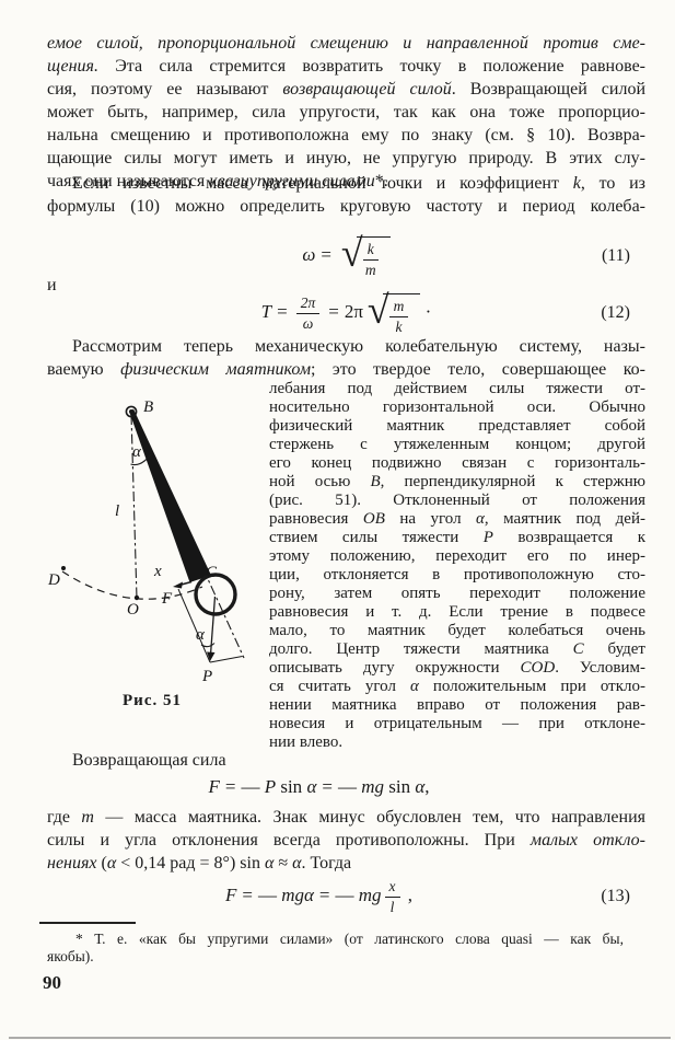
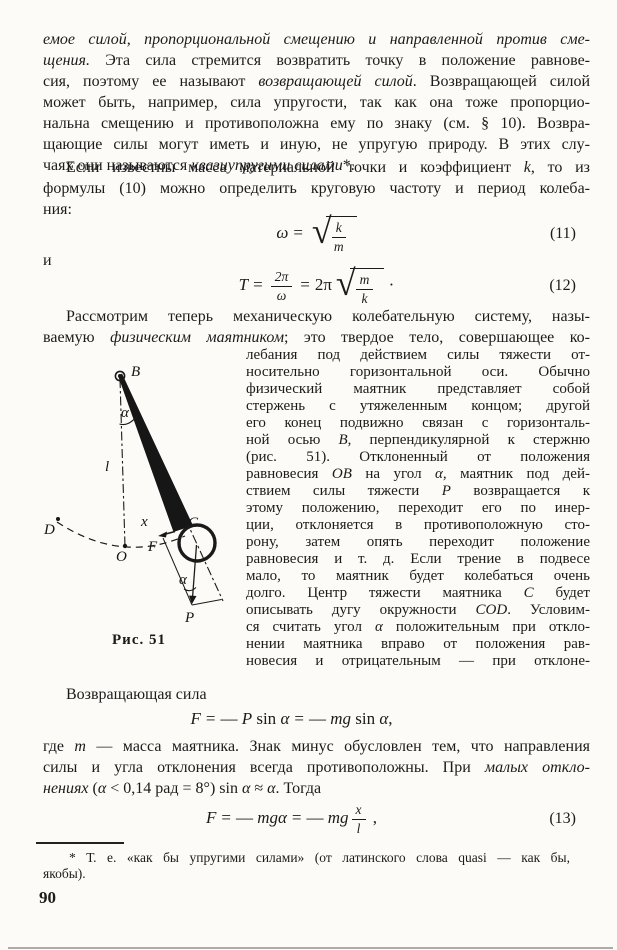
  емое силой, пропорциональной смещению и направленной против сме-
  щения. Эта сила стремится возвратить точку в положение равнове-
  сия, поэтому ее называют возвращающей силой. Возвращающей силой
  может быть, например, сила упругости, так как она тоже пропорцио-
  нальна смещению и противоположна ему по знаку (см. § 10). Возвра-
  щающие силы могут иметь и иную, не упругую природу. В этих слу-
  чаях они называются квазиупругими силами*.
  Если известны масса материальной точки и коэффициент k, то из
  формулы (10) можно определить круговую частоту и период колеба-
+ ния:
  ω =
  √
  k
  m
  (11)
  и
  T =
  2π
  ω
  = 2π
  √
  m
  k
  ·
  (12)
  Рассмотрим теперь механическую колебательную систему, назы-
  ваемую физическим маятником; это твердое тело, совершающее ко-
  лебания под действием силы тяжести от-
  носительно горизонтальной оси. Обычно
  физический маятник представляет собой
  стержень с утяжеленным концом; другой
  его конец подвижно связан с горизонталь-
  ной осью B, перпендикулярной к стержню
  (рис. 51). Отклоненный от положения
  равновесия OB на угол α, маятник под дей-
  ствием силы тяжести P возвращается к
  этому положению, переходит его по инер-
  ции, отклоняется в противоположную сто-
  рону, затем опять переходит положение
  равновесия и т. д. Если трение в подвесе
  мало, то маятник будет колебаться очень
  долго. Центр тяжести маятника C будет
  описывать дугу окружности COD. Условим-
  ся считать угол α положительным при откло-
  нении маятника вправо от положения рав-
  новесия и отрицательным — при отклоне-
- нии влево.
  B
  α
  l
  D
  x
  O
  F
  C
  α
  P
  Рис. 51
  Возвращающая сила
  F = — P sin α = — mg sin α,
  где m — масса маятника. Знак минус обусловлен тем, что направления
  силы и угла отклонения всегда противоположны. При малых откло-
  нениях (α < 0,14 рад = 8°) sin α ≈ α. Тогда
  F = — mgα = — mg
  x
  l
  ,
  (13)
  * Т. е. «как бы упругими силами» (от латинского слова quasi — как бы,
  якобы).
  90
